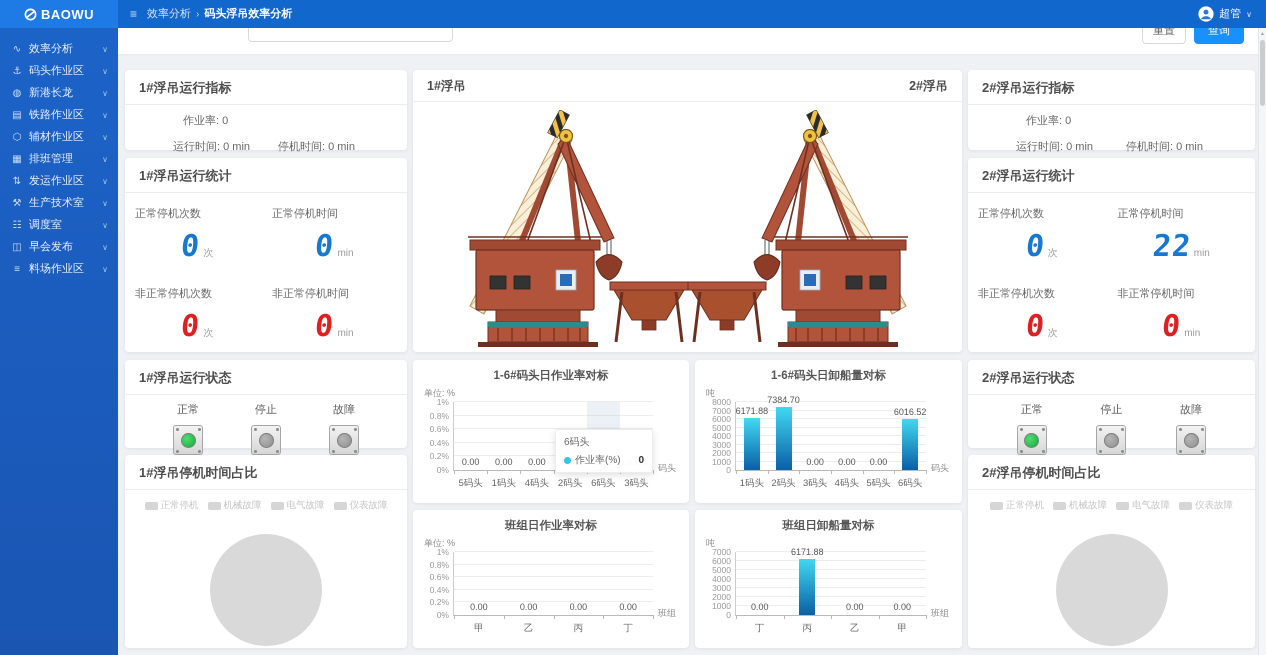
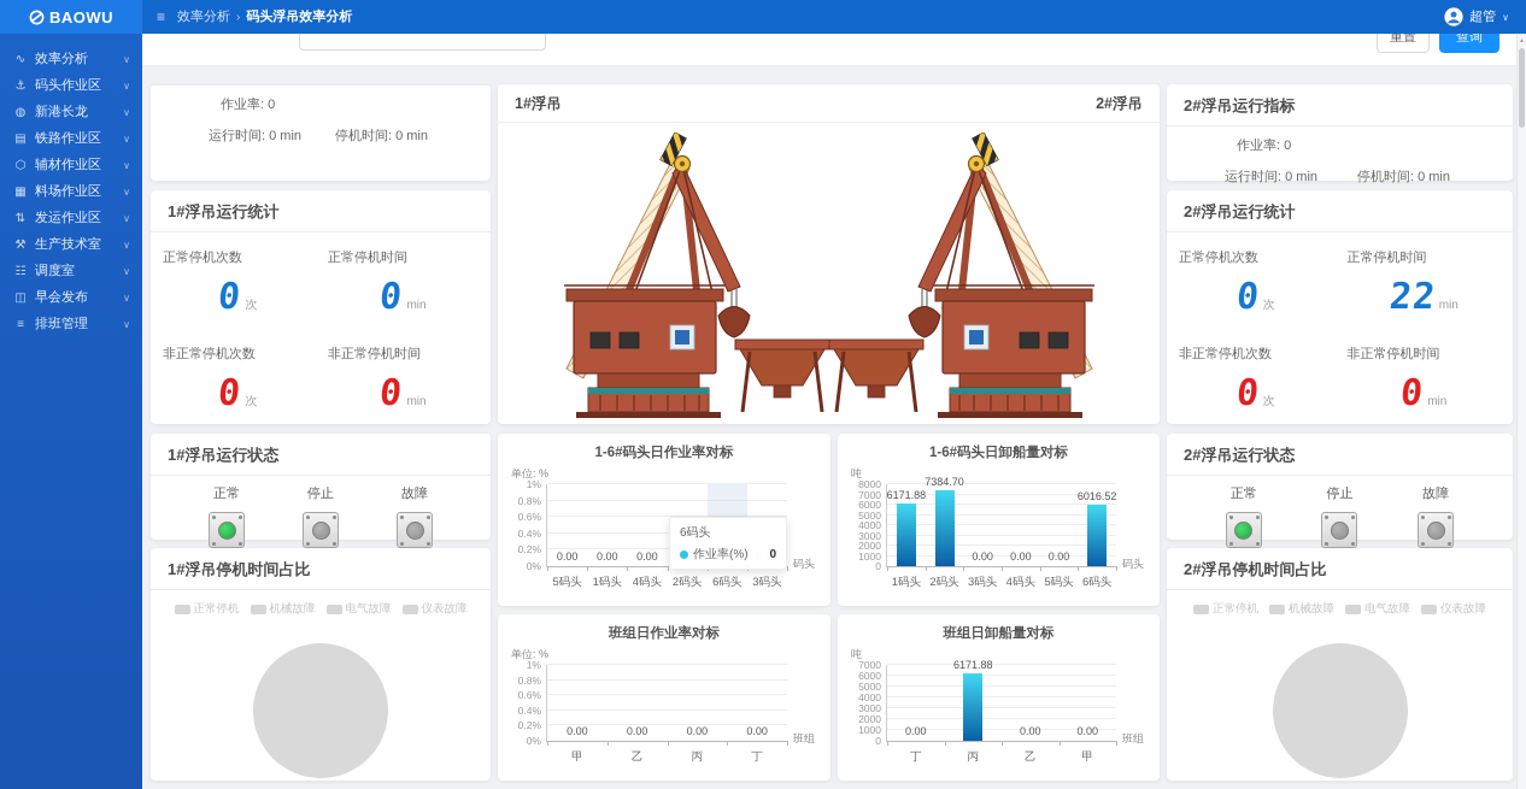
  BAOWU
  ≡
  效率分析
  ›
  码头浮吊效率分析
  超管
  ∨
  ∿
  效率分析
  ∨
  ⚓
  码头作业区
  ∨
  ◍
  新港长龙
  ∨
  ▤
  铁路作业区
  ∨
  ⬡
  辅材作业区
  ∨
  ▦
- 排班管理
+ 料场作业区
  ∨
  ⇅
  发运作业区
  ∨
  ⚒
  生产技术室
  ∨
  ☷
  调度室
  ∨
  ◫
  早会发布
  ∨
  ≡
- 料场作业区
+ 排班管理
  ∨
  重置
  查询
- 1#浮吊运行指标
  作业率: 0
  运行时间: 0 min
  停机时间: 0 min
  1#浮吊
  2#浮吊
  2#浮吊运行指标
  作业率: 0
  运行时间: 0 min
  停机时间: 0 min
  1#浮吊运行统计
  正常停机次数
  正常停机时间
  非正常停机次数
  非正常停机时间
  2#浮吊运行统计
  正常停机次数
  正常停机时间
  非正常停机次数
  非正常停机时间
  1#浮吊运行状态
  正常
  停止
  故障
  2#浮吊运行状态
  正常
  停止
  故障
  1#浮吊停机时间占比
  正常停机
  机械故障
  电气故障
  仪表故障
  2#浮吊停机时间占比
  正常停机
  机械故障
  电气故障
  仪表故障
  1-6#码头日作业率对标
  单位: %
  0%
  0.2%
  0.4%
  0.6%
  0.8%
  1%
  0.00
  5码头
  0.00
  1码头
  0.00
  4码头
  2码头
  6码头
  3码头
  码头
  6码头
  作业率(%)
  0
  1-6#码头日卸船量对标
  吨
  0
  1000
  2000
  3000
  4000
  5000
  6000
  7000
  8000
  6171.88
  1码头
  7384.70
  2码头
  0.00
  3码头
  0.00
  4码头
  0.00
  5码头
  6016.52
  6码头
  码头
  班组日作业率对标
  单位: %
  0%
  0.2%
  0.4%
  0.6%
  0.8%
  1%
  0.00
  甲
  0.00
  乙
  0.00
  丙
  0.00
  丁
  班组
  班组日卸船量对标
  吨
  0
  1000
  2000
  3000
  4000
  5000
  6000
  7000
  0.00
  丁
  6171.88
  丙
  0.00
  乙
  0.00
  甲
  班组
